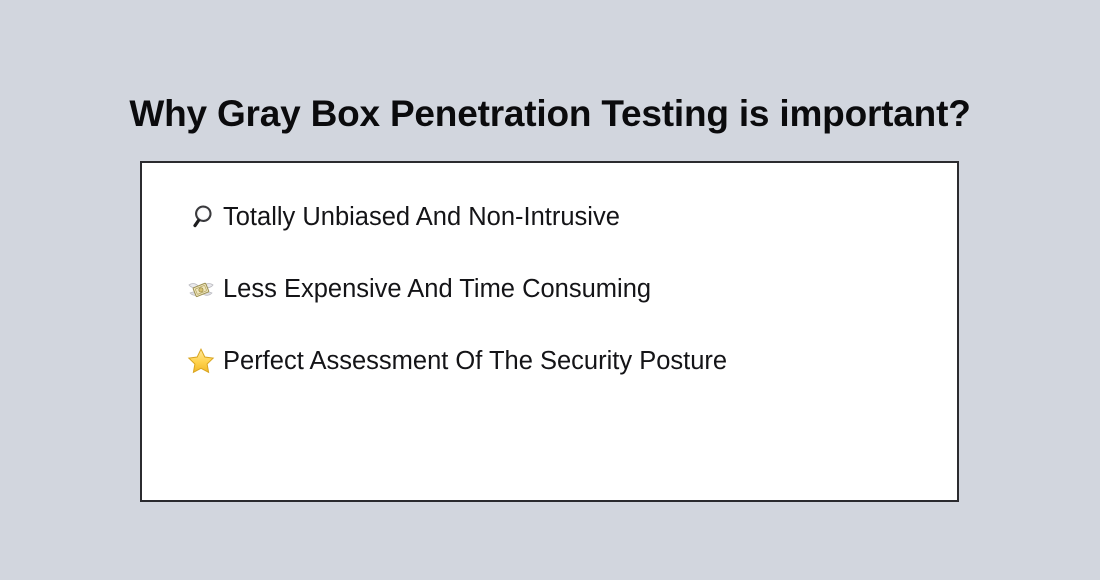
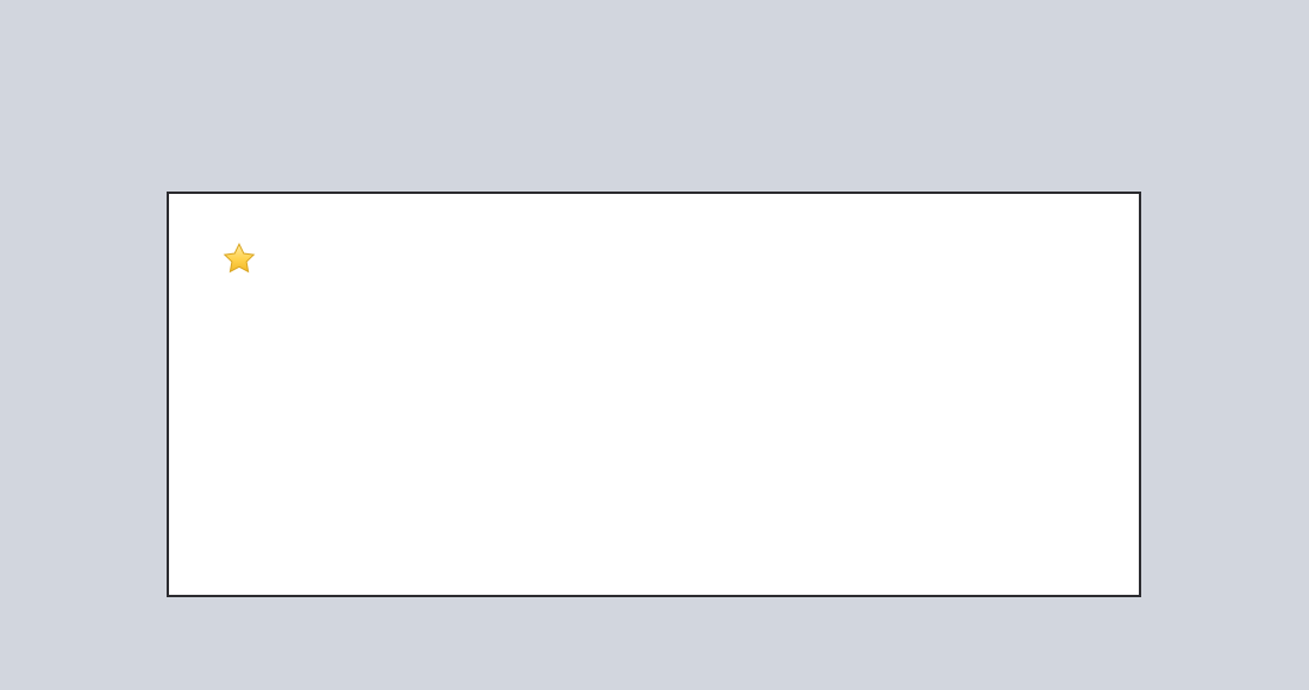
- Why Gray Box Penetration Testing is important?
- Totally Unbiased And Non-Intrusive
- Less Expensive And Time Consuming
- Perfect Assessment Of The Security Posture
